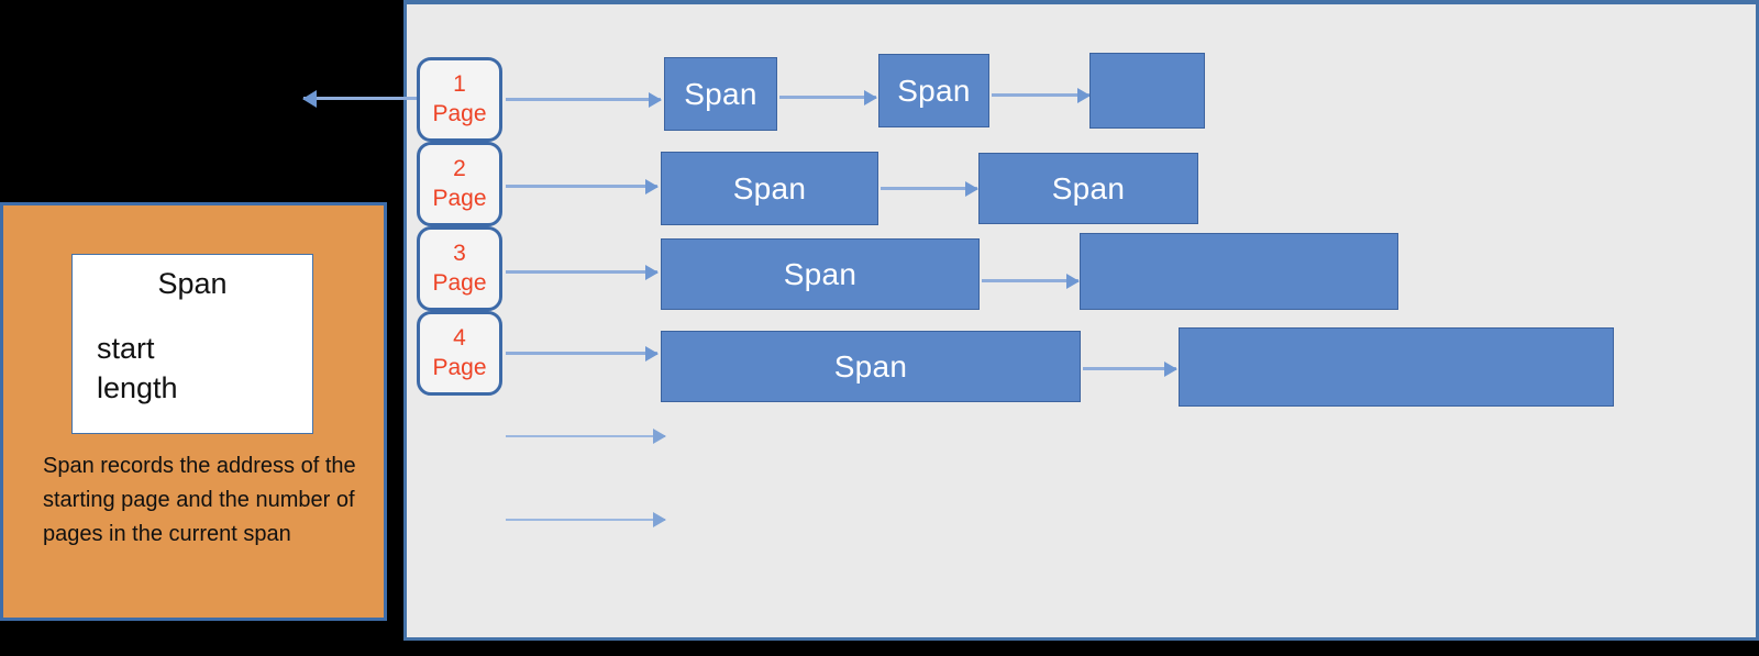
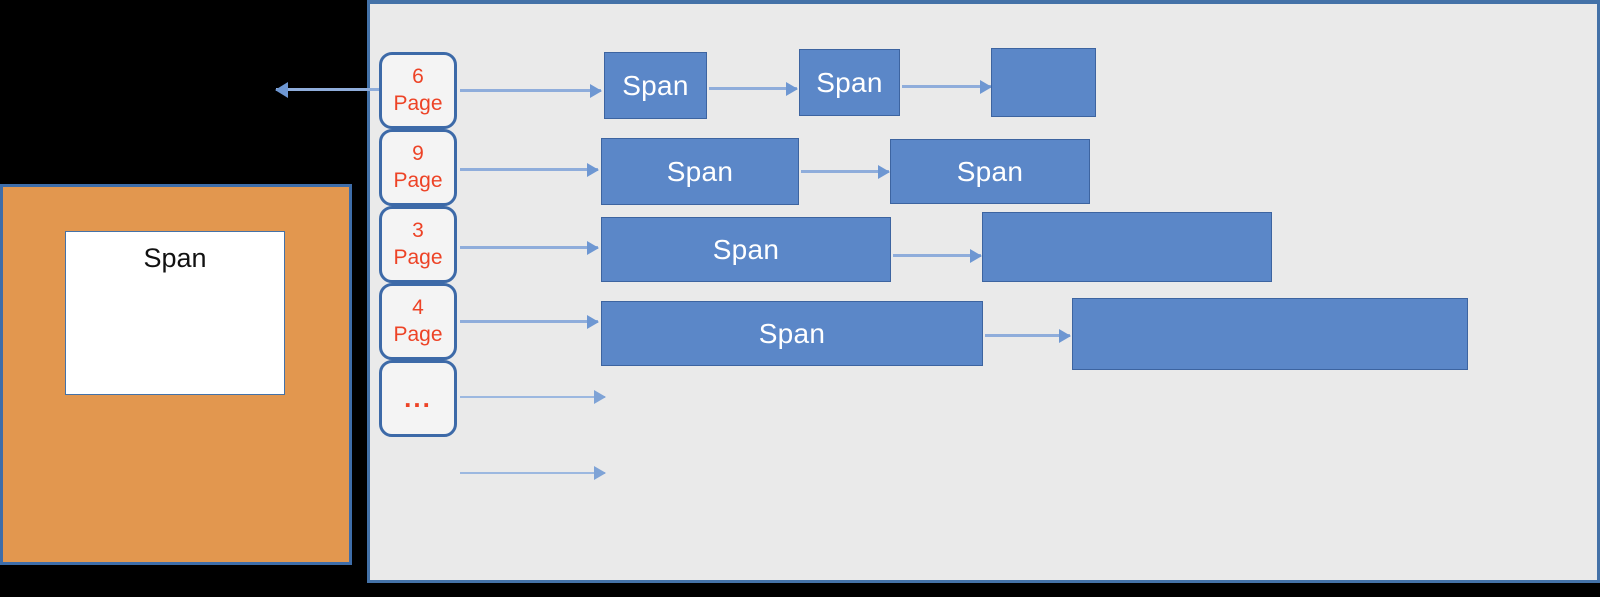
  Span
- start
- length
- Span records the address of the starting page and the number of pages in the current span
- 1
+ 6
  Page
- 2
+ 9
  Page
  3
  Page
  4
  Page
+ ...
  Span
  Span
  Span
  Span
  Span
  Span
